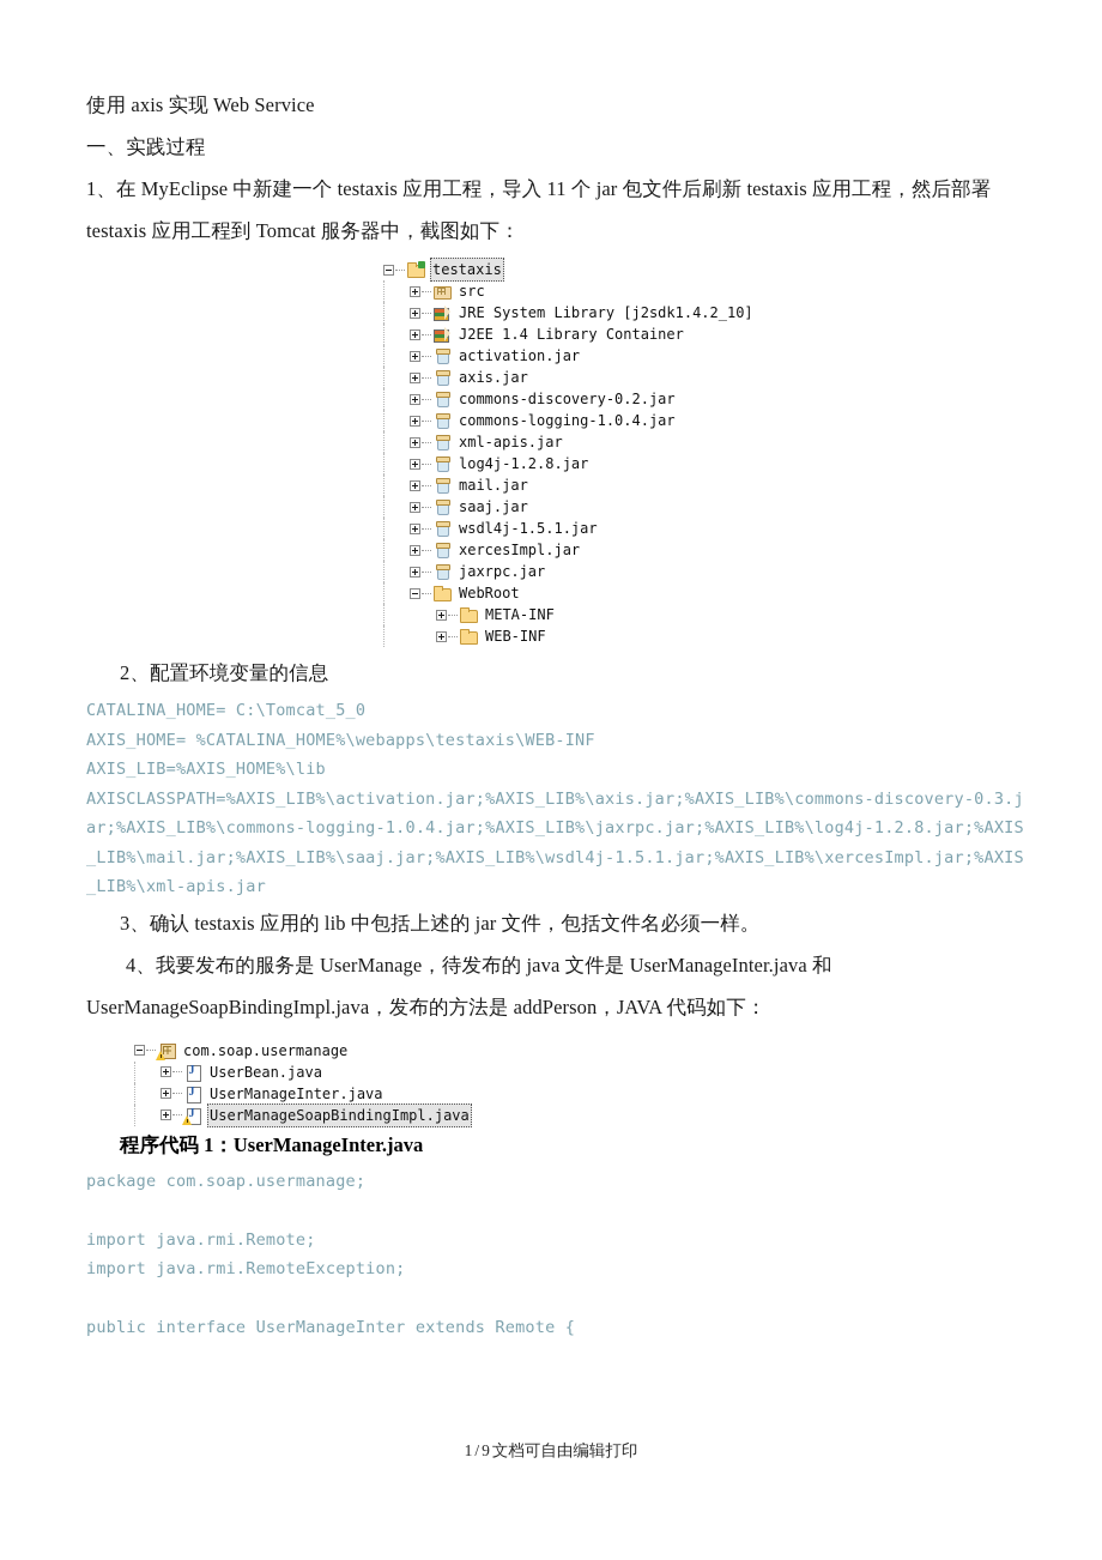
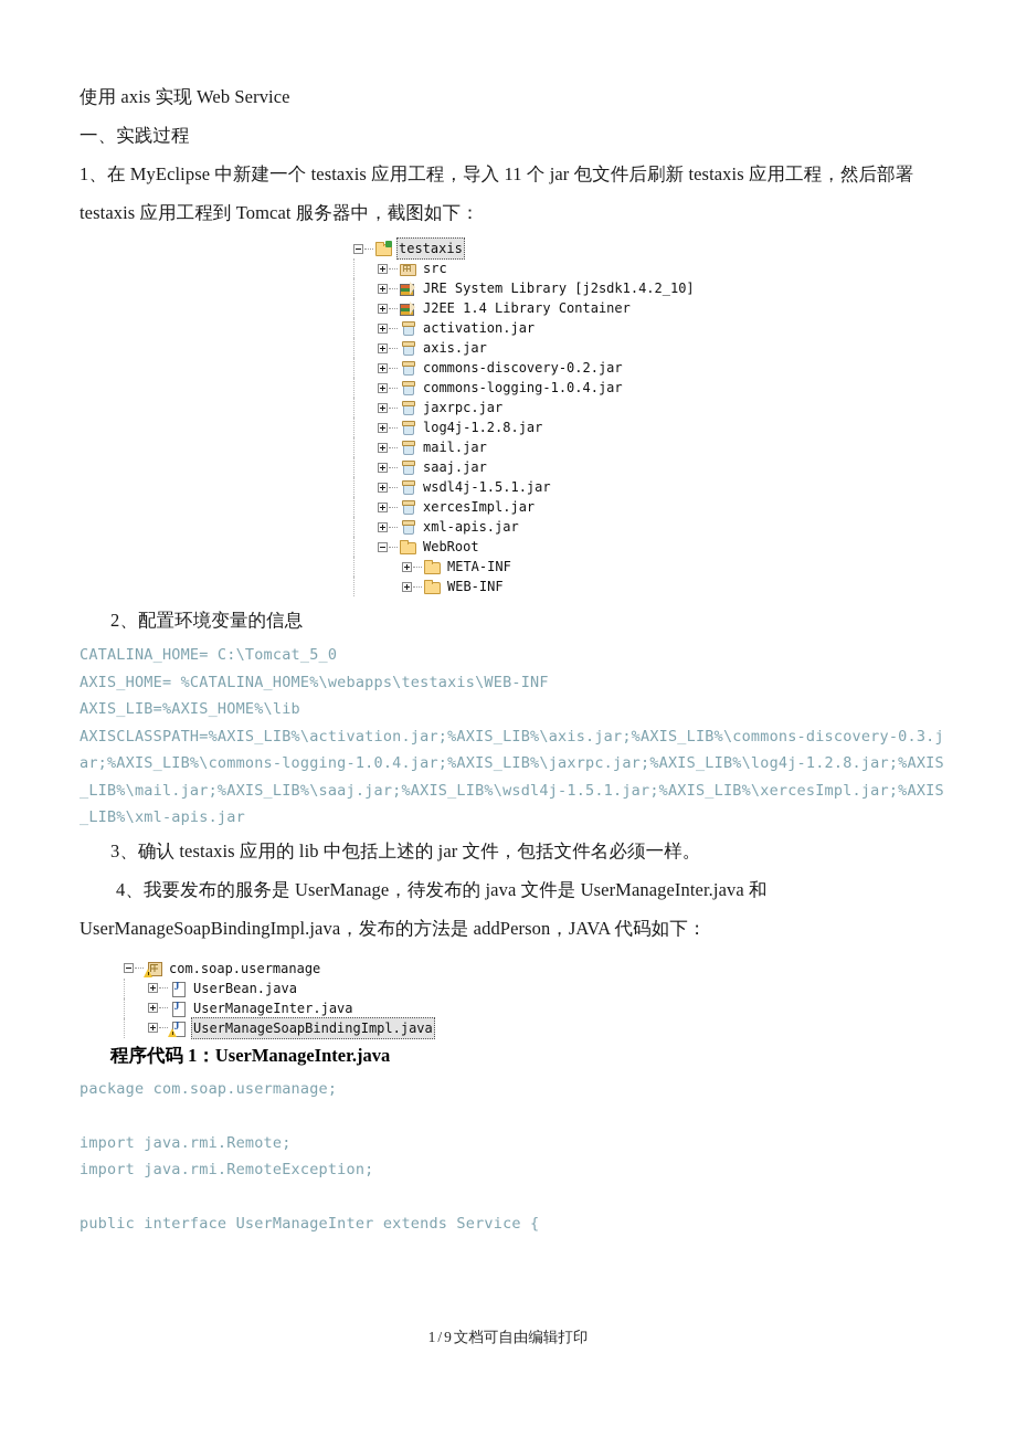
  使用 axis 实现 Web Service
  一、实践过程
  1、在 MyEclipse 中新建一个 testaxis 应用工程，导入 11 个 jar 包文件后刷新 testaxis 应用工程，然后部署 testaxis 应用工程到 Tomcat 服务器中，截图如下：
  testaxis
  src
  JRE System Library [j2sdk1.4.2_10]
  J2EE 1.4 Library Container
  activation.jar
  axis.jar
  commons-discovery-0.2.jar
  commons-logging-1.0.4.jar
- xml-apis.jar
+ jaxrpc.jar
  log4j-1.2.8.jar
  mail.jar
  saaj.jar
  wsdl4j-1.5.1.jar
  xercesImpl.jar
- jaxrpc.jar
+ xml-apis.jar
  WebRoot
  META-INF
  WEB-INF
  2、配置环境变量的信息
  CATALINA_HOME= C:\Tomcat_5_0
  AXIS_HOME= %CATALINA_HOME%\webapps\testaxis\WEB-INF
  AXIS_LIB=%AXIS_HOME%\lib
  AXISCLASSPATH=%AXIS_LIB%\activation.jar;%AXIS_LIB%\axis.jar;%AXIS_LIB%\commons-discovery-0.3.jar;%AXIS_LIB%\commons-logging-1.0.4.jar;%AXIS_LIB%\jaxrpc.jar;%AXIS_LIB%\log4j-1.2.8.jar;%AXIS_LIB%\mail.jar;%AXIS_LIB%\saaj.jar;%AXIS_LIB%\wsdl4j-1.5.1.jar;%AXIS_LIB%\xercesImpl.jar;%AXIS_LIB%\xml-apis.jar
  3、确认 testaxis 应用的 lib 中包括上述的 jar 文件，包括文件名必须一样。
  4、我要发布的服务是 UserManage，待发布的 java 文件是 UserManageInter.java 和 UserManageSoapBindingImpl.java，发布的方法是 addPerson，JAVA 代码如下：
  com.soap.usermanage
  UserBean.java
  UserManageInter.java
  UserManageSoapBindingImpl.java
  程序代码 1：UserManageInter.java
  package com.soap.usermanage;
  import java.rmi.Remote;
  import java.rmi.RemoteException;
- public interface UserManageInter extends Remote {
+ public interface UserManageInter extends Service {
  1 / 9 文档可自由编辑打印
